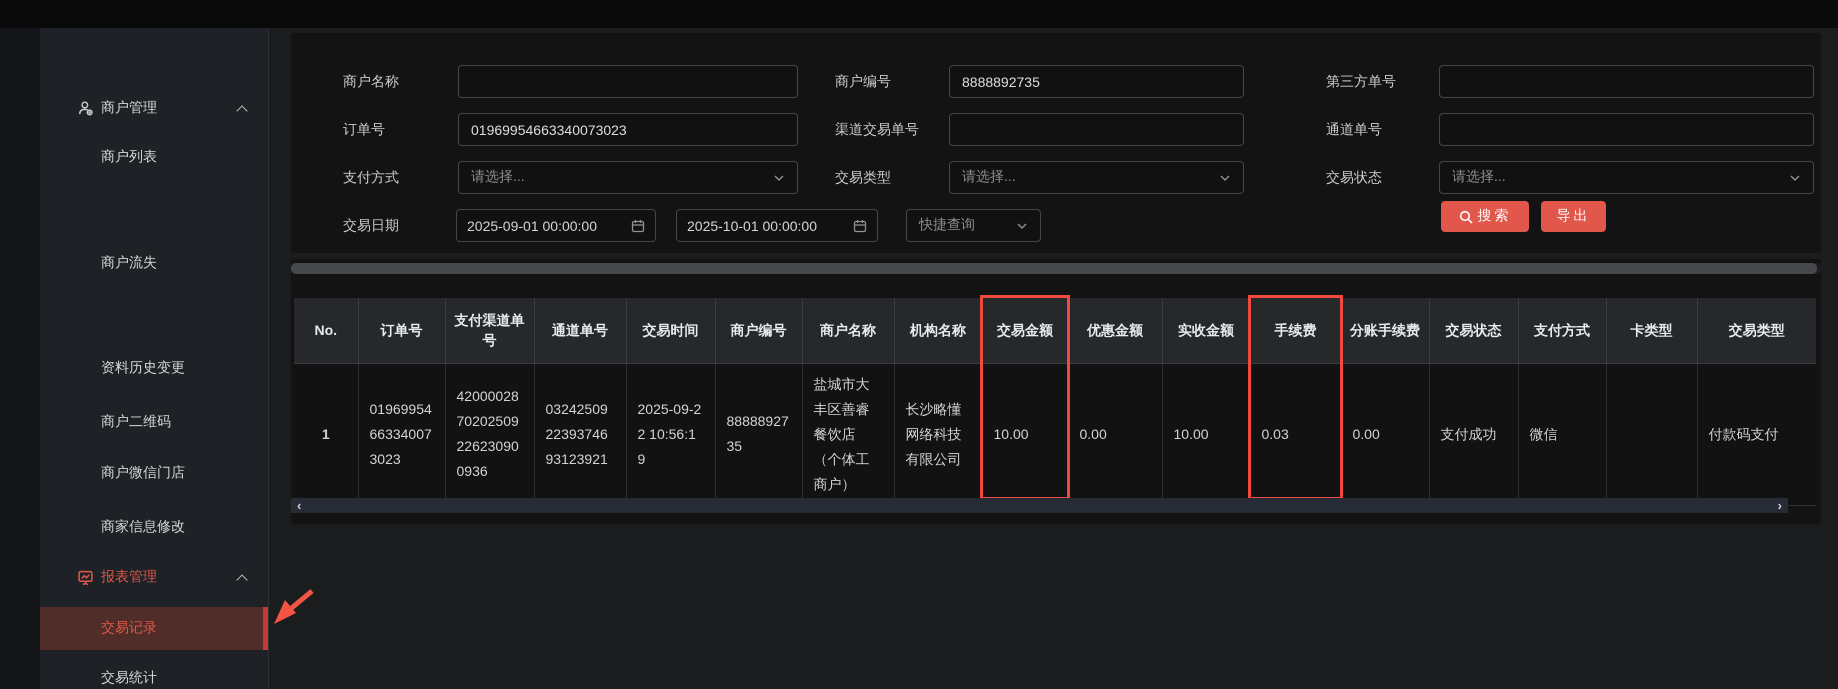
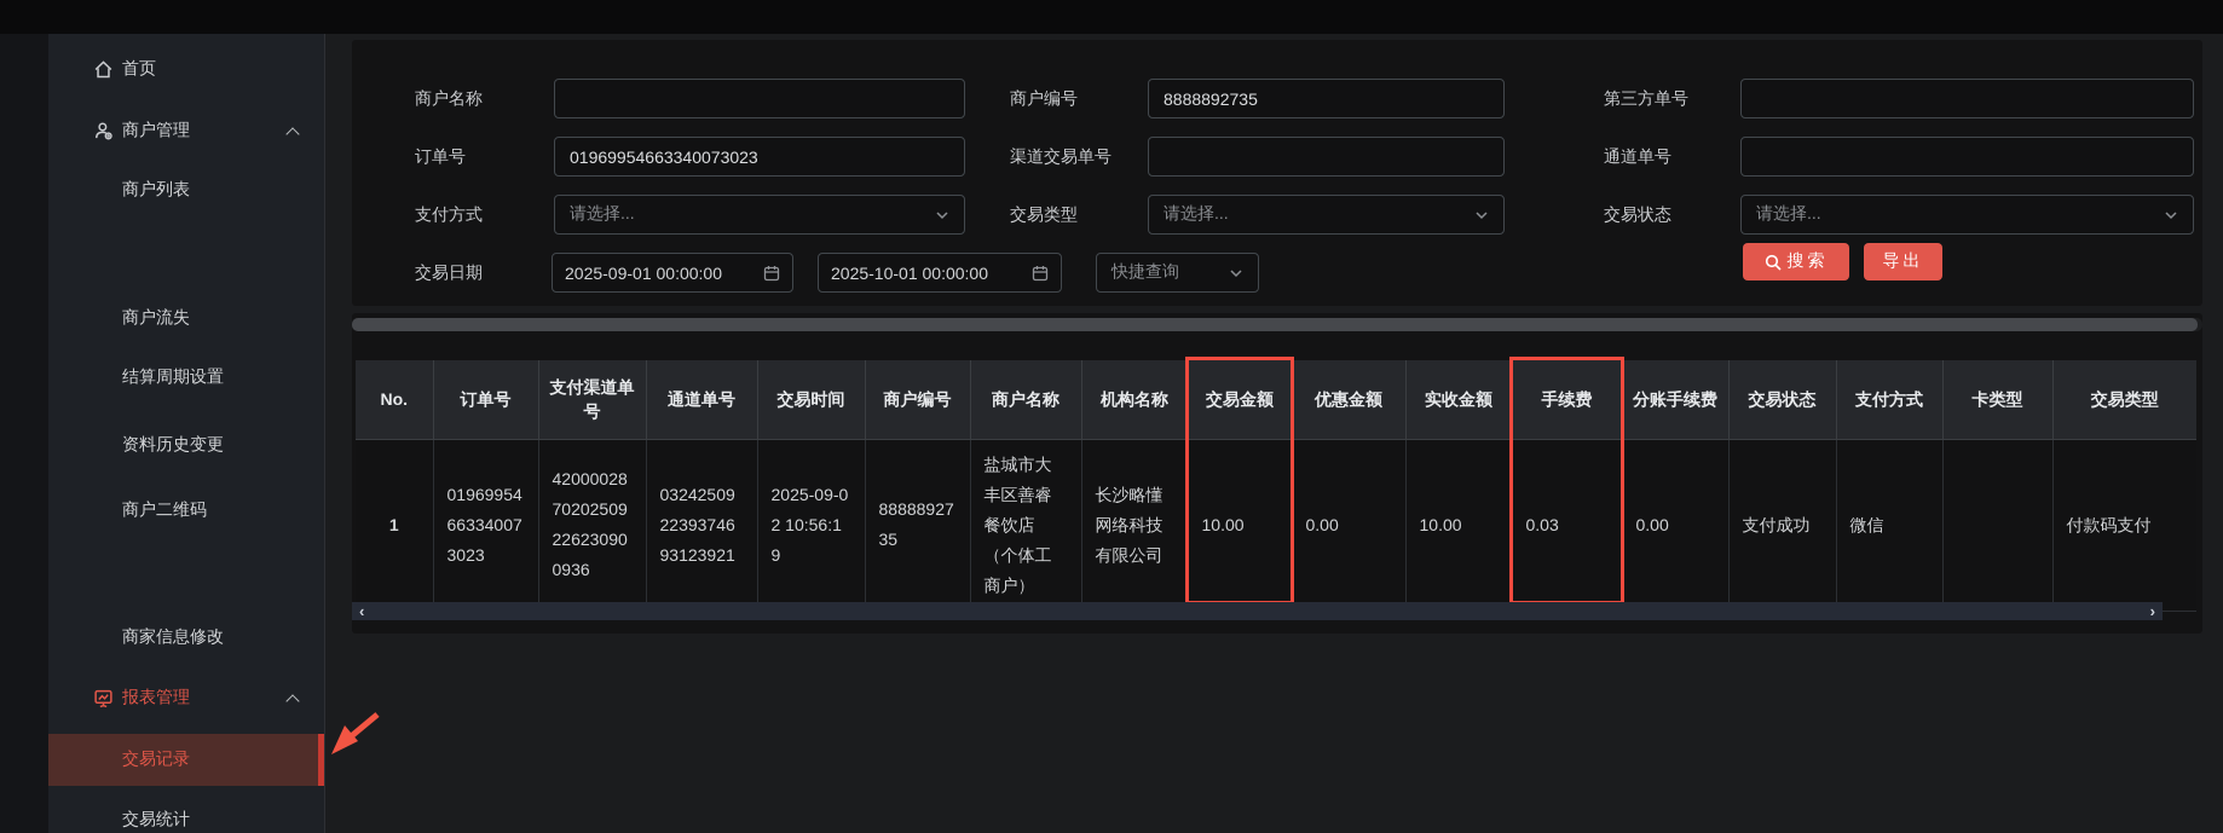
+ 首页
  商户管理
  商户列表
  商户流失
+ 结算周期设置
  资料历史变更
  商户二维码
- 商户微信门店
  商家信息修改
  报表管理
  交易记录
  交易统计
  商户名称
  商户编号
  8888892735
  第三方单号
  订单号
  01969954663340073023
  渠道交易单号
  通道单号
  支付方式
  请选择...
  交易类型
  请选择...
  交易状态
  请选择...
  交易日期
  2025-09-01 00:00:00
  2025-10-01 00:00:00
  快捷查询
  搜索
  导出
  No.	订单号	支付渠道单号	通道单号	交易时间	商户编号	商户名称	机构名称	交易金额	优惠金额	实收金额	手续费	分账手续费	交易状态	支付方式	卡类型	交易类型
- 1	01969954663340073023	4200002870202509226230900936	032425092239374693123921	2025-09-22 10:56:19	8888892735	盐城市大丰区善睿餐饮店（个体工商户）	长沙略懂网络科技有限公司	10.00	0.00	10.00	0.03	0.00	支付成功	微信		付款码支付
+ 1	01969954663340073023	4200002870202509226230900936	032425092239374693123921	2025-09-02 10:56:19	8888892735	盐城市大丰区善睿餐饮店（个体工商户）	长沙略懂网络科技有限公司	10.00	0.00	10.00	0.03	0.00	支付成功	微信		付款码支付
  ‹
  ›
